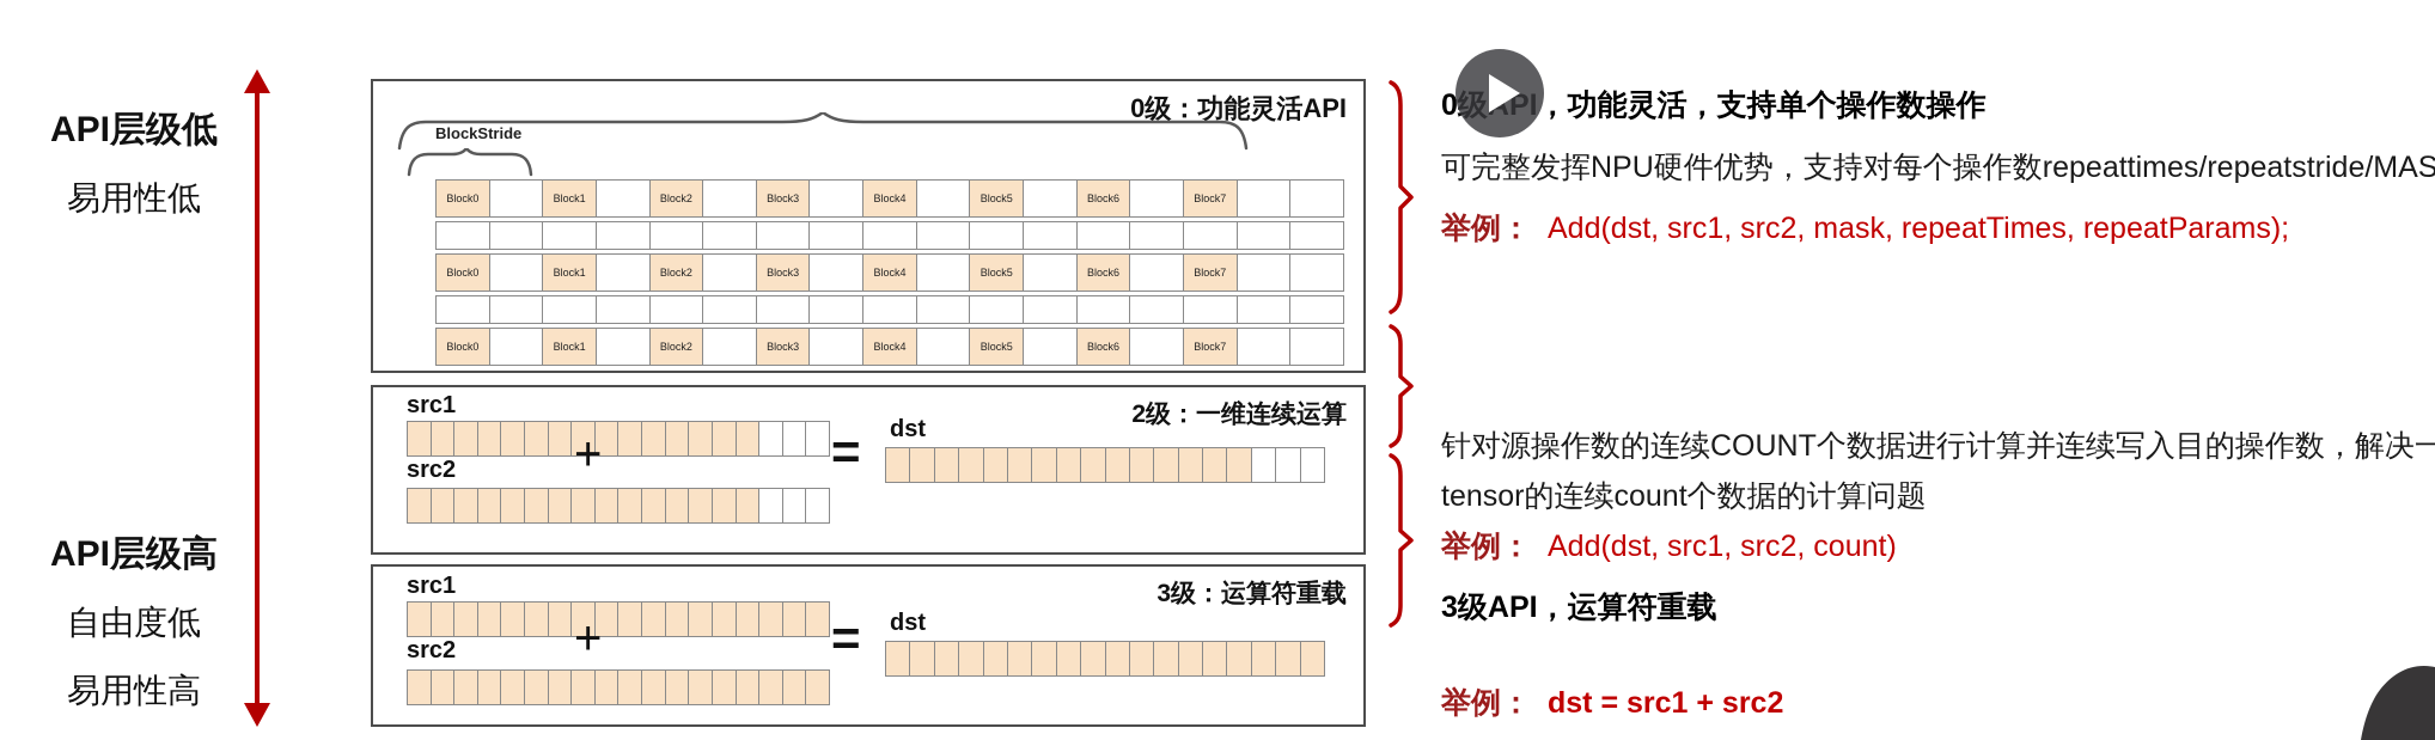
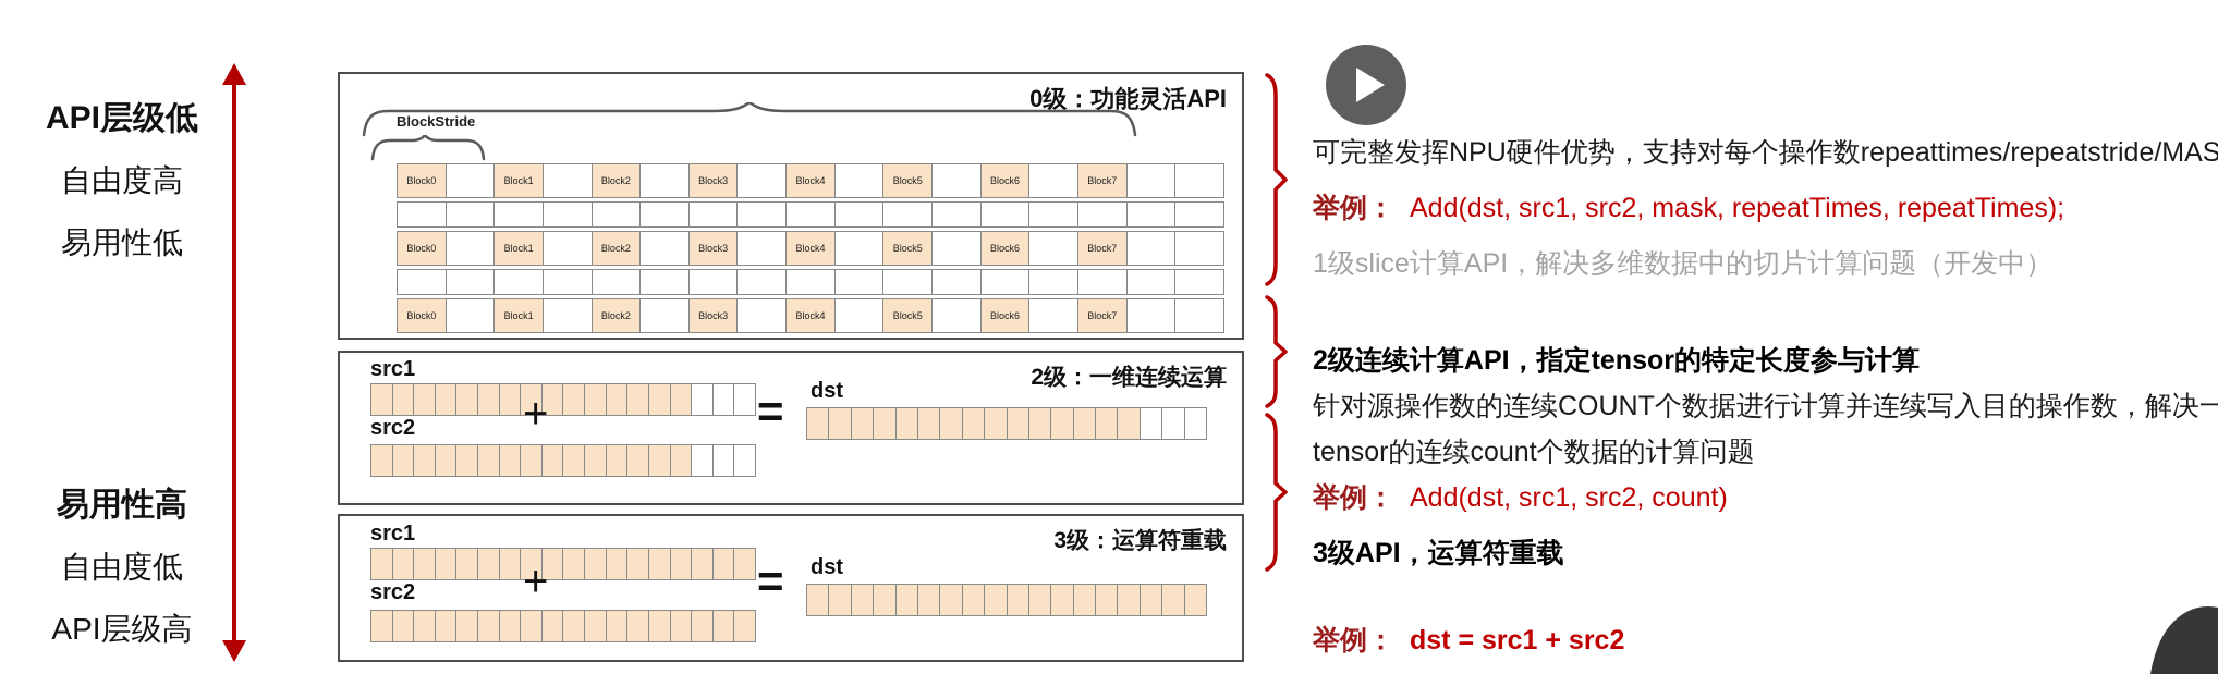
  API层级低
+ 自由度高
  易用性低
- API层级高
+ 易用性高
  自由度低
- 易用性高
+ API层级高
  0级：功能灵活API
  BlockStride
  Block0
  Block1
  Block2
  Block3
  Block4
  Block5
  Block6
  Block7
  Block0
  Block1
  Block2
  Block3
  Block4
  Block5
  Block6
  Block7
  Block0
  Block1
  Block2
  Block3
  Block4
  Block5
  Block6
  Block7
  2级：一维连续运算
  src1
  src2
  +
  =
  dst
  3级：运算符重载
  src1
  src2
  +
  =
  dst
- 0级API，功能灵活，支持单个操作数操作
  可完整发挥NPU硬件优势，支持对每个操作数repeattimes/repeatstride/MAS
- 举例： Add(dst, src1, src2, mask, repeatTimes, repeatParams);
+ 举例： Add(dst, src1, src2, mask, repeatTimes, repeatTimes);
+ 1级slice计算API，解决多维数据中的切片计算问题（开发中）
+ 2级连续计算API，指定tensor的特定长度参与计算
  针对源操作数的连续COUNT个数据进行计算并连续写入目的操作数，解决一
  tensor的连续count个数据的计算问题
  举例： Add(dst, src1, src2, count)
  3级API，运算符重载
  举例： dst = src1 + src2
